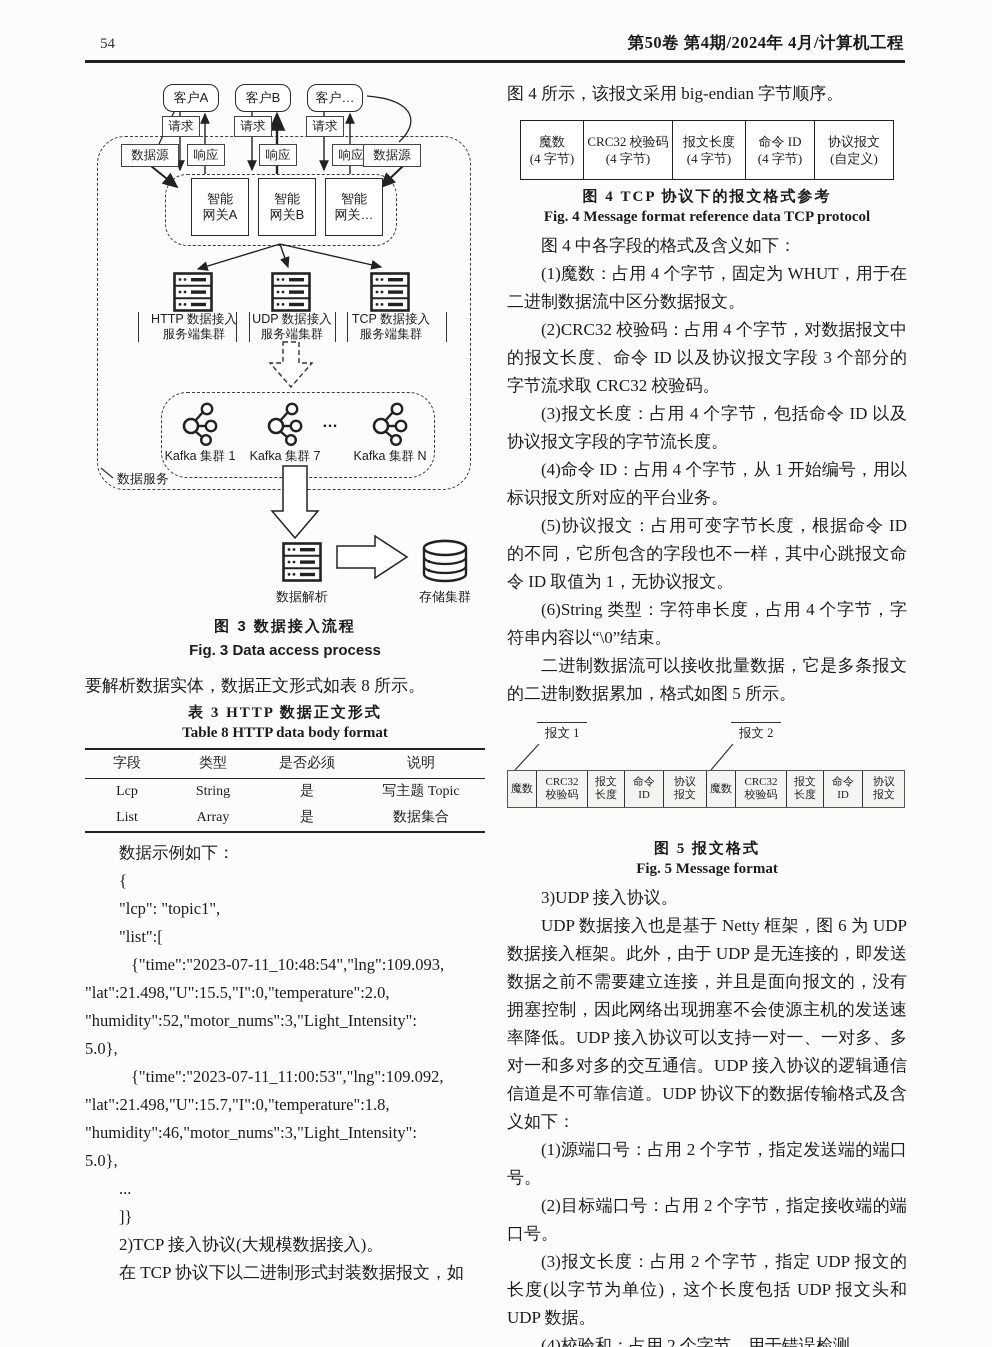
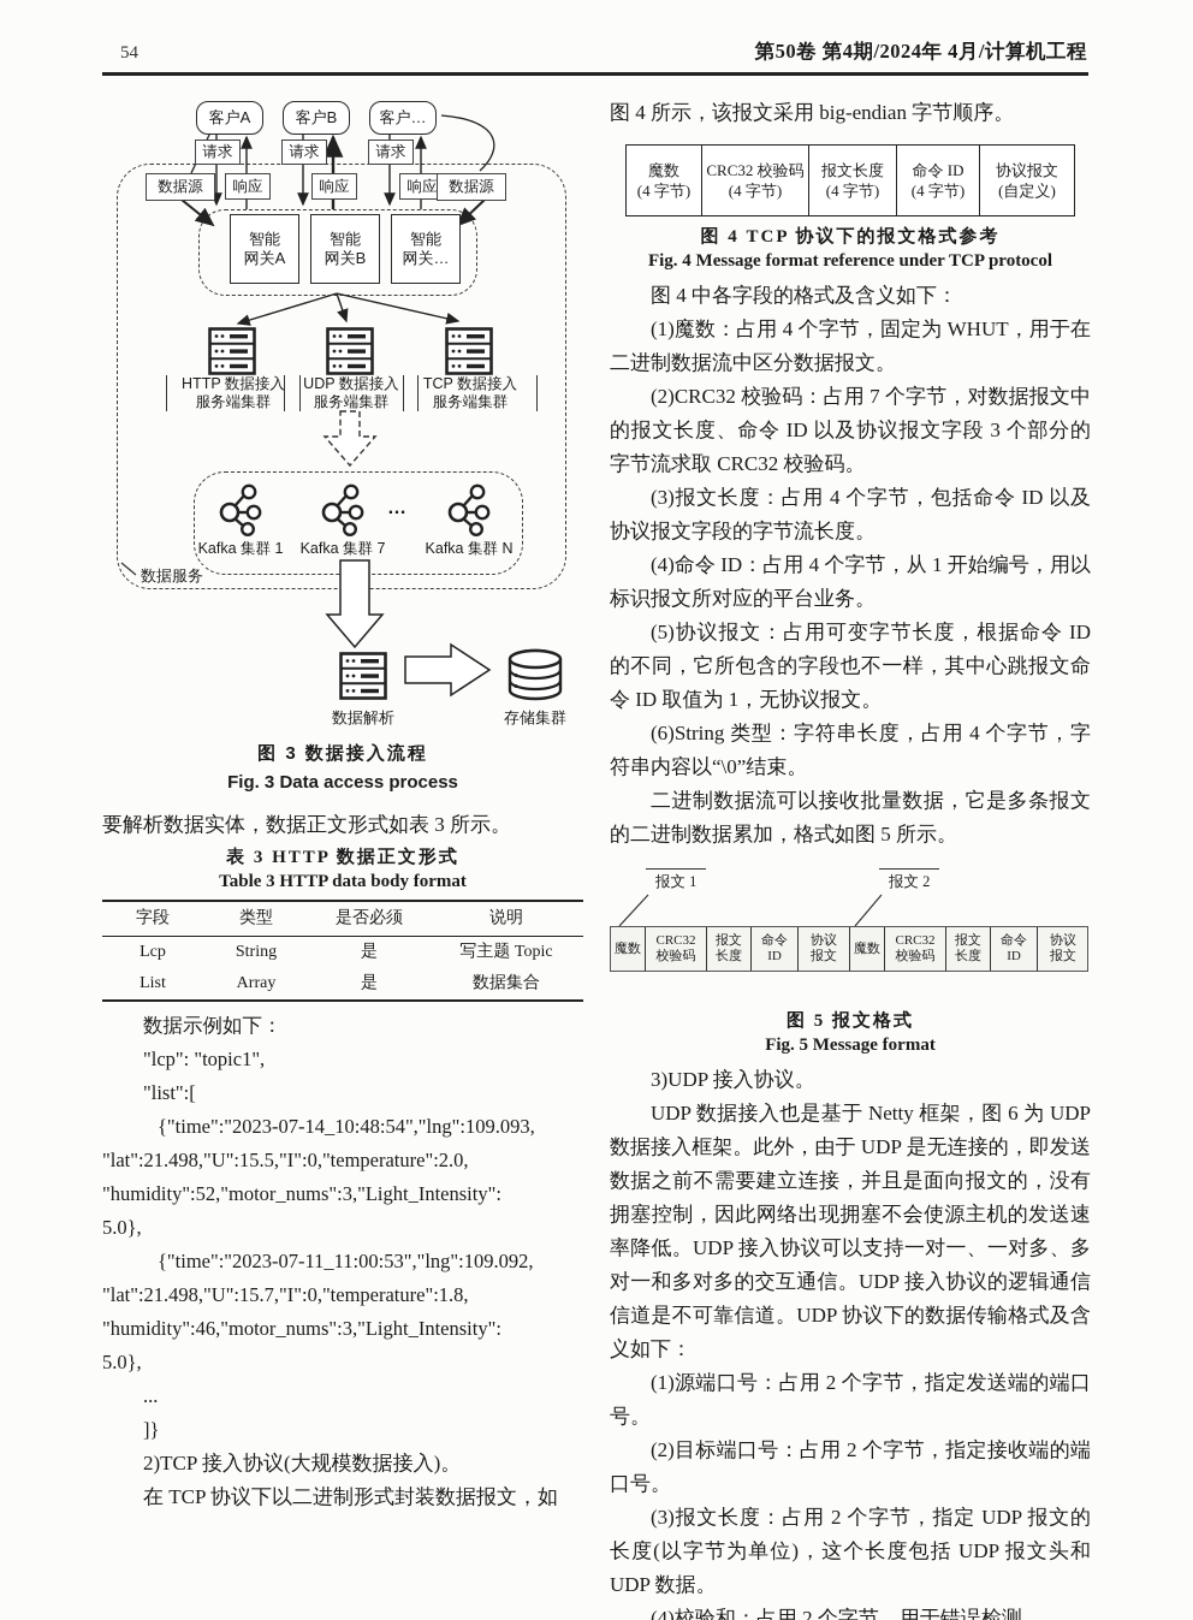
  54
  第50卷 第4期/2024年 4月/计算机工程
  客户A
  客户B
  客户…
  请求
  请求
  请求
  响应
  响应
  响应
  数据源
  数据源
  智能
  网关A
  智能
  网关B
  智能
  网关…
  HTTP 数据接入
  服务端集群
  UDP 数据接入
  服务端集群
  TCP 数据接入
  服务端集群
  …
  Kafka 集群 1
  Kafka 集群 7
  Kafka 集群 N
  数据服务
  数据解析
  存储集群
  图 3 数据接入流程
  Fig. 3 Data access process
- 要解析数据实体，数据正文形式如表 8 所示。
+ 要解析数据实体，数据正文形式如表 3 所示。
  表 3 HTTP 数据正文形式
- Table 8 HTTP data body format
+ Table 3 HTTP data body format
  字段	类型	是否必须	说明
  Lcp	String	是	写主题 Topic
  List	Array	是	数据集合
  数据示例如下：
- {
  "lcp": "topic1",
  "list":[
- {"time":"2023-07-11_10:48:54","lng":109.093,
+ {"time":"2023-07-14_10:48:54","lng":109.093,
  "lat":21.498,"U":15.5,"I":0,"temperature":2.0,
  "humidity":52,"motor_nums":3,"Light_Intensity":
  5.0},
  {"time":"2023-07-11_11:00:53","lng":109.092,
  "lat":21.498,"U":15.7,"I":0,"temperature":1.8,
  "humidity":46,"motor_nums":3,"Light_Intensity":
  5.0},
  ...
  ]}
  2)TCP 接入协议(大规模数据接入)。
  在 TCP 协议下以二进制形式封装数据报文，如
  图 4 所示，该报文采用 big-endian 字节顺序。
  魔数
  (4 字节)
  CRC32 校验码
  (4 字节)
  报文长度
  (4 字节)
  命令 ID
  (4 字节)
  协议报文
  (自定义)
  图 4 TCP 协议下的报文格式参考
- Fig. 4 Message format reference data TCP protocol
+ Fig. 4 Message format reference under TCP protocol
  图 4 中各字段的格式及含义如下：
  (1)魔数：占用 4 个字节，固定为 WHUT，用于在二进制数据流中区分数据报文。
- (2)CRC32 校验码：占用 4 个字节，对数据报文中的报文长度、命令 ID 以及协议报文字段 3 个部分的字节流求取 CRC32 校验码。
+ (2)CRC32 校验码：占用 7 个字节，对数据报文中的报文长度、命令 ID 以及协议报文字段 3 个部分的字节流求取 CRC32 校验码。
  (3)报文长度：占用 4 个字节，包括命令 ID 以及协议报文字段的字节流长度。
  (4)命令 ID：占用 4 个字节，从 1 开始编号，用以标识报文所对应的平台业务。
  (5)协议报文：占用可变字节长度，根据命令 ID 的不同，它所包含的字段也不一样，其中心跳报文命令 ID 取值为 1，无协议报文。
  (6)String 类型：字符串长度，占用 4 个字节，字符串内容以“\0”结束。
  二进制数据流可以接收批量数据，它是多条报文的二进制数据累加，格式如图 5 所示。
  报文 1
  报文 2
  魔数
  CRC32
  校验码
  报文
  长度
  命令
  ID
  协议
  报文
  魔数
  CRC32
  校验码
  报文
  长度
  命令
  ID
  协议
  报文
  图 5 报文格式
  Fig. 5 Message format
  3)UDP 接入协议。
  UDP 数据接入也是基于 Netty 框架，图 6 为 UDP 数据接入框架。此外，由于 UDP 是无连接的，即发送数据之前不需要建立连接，并且是面向报文的，没有拥塞控制，因此网络出现拥塞不会使源主机的发送速率降低。UDP 接入协议可以支持一对一、一对多、多对一和多对多的交互通信。UDP 接入协议的逻辑通信信道是不可靠信道。UDP 协议下的数据传输格式及含义如下：
  (1)源端口号：占用 2 个字节，指定发送端的端口号。
  (2)目标端口号：占用 2 个字节，指定接收端的端口号。
  (3)报文长度：占用 2 个字节，指定 UDP 报文的长度(以字节为单位)，这个长度包括 UDP 报文头和 UDP 数据。
  (4)校验和：占用 2 个字节，用于错误检测。
